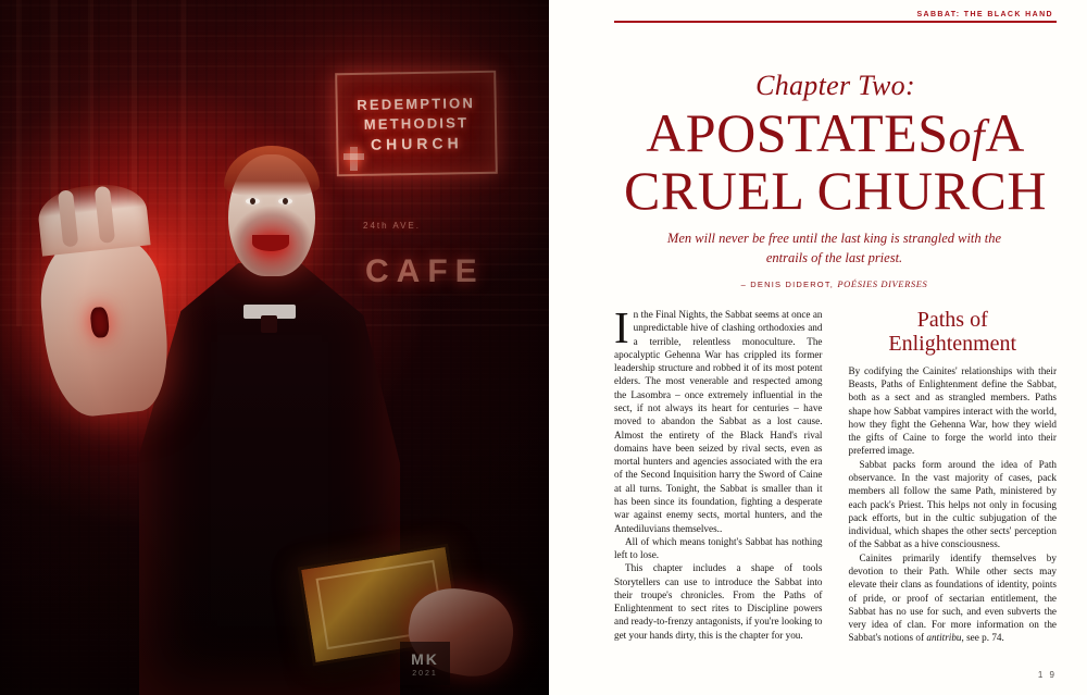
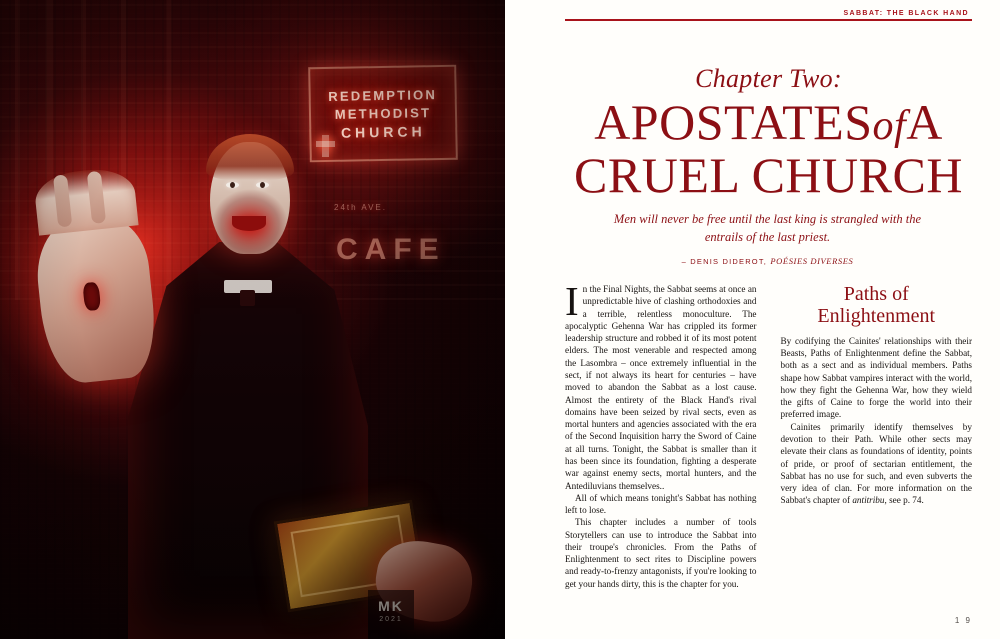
  Chapter Two:
  APOSTATESofA
  CRUEL CHURCH
  Men will never be free until the last king is strangled with the entrails of the last priest.
  – DENIS DIDEROT, POÉSIES DIVERSES
  I
  n the Final Nights, the Sabbat seems at once an unpredictable hive of clashing orthodoxies and a terrible, relentless monoculture. The apocalyptic Gehenna War has crippled its former leadership structure and robbed it of its most potent elders. The most venerable and respected among the Lasombra – once extremely influential in the sect, if not always its heart for centuries – have moved to abandon the Sabbat as a lost cause. Almost the entirety of the Black Hand's rival domains have been seized by rival sects, even as mortal hunters and agencies associated with the era of the Second Inquisition harry the Sword of Caine at all turns. Tonight, the Sabbat is smaller than it has been since its foundation, fighting a desperate war against enemy sects, mortal hunters, and the Antediluvians themselves..
  All of which means tonight's Sabbat has nothing left to lose.
- This chapter includes a shape of tools Storytellers can use to introduce the Sabbat into their troupe's chronicles. From the Paths of Enlightenment to sect rites to Discipline powers and ready-to-frenzy antagonists, if you're looking to get your hands dirty, this is the chapter for you.
+ This chapter includes a number of tools Storytellers can use to introduce the Sabbat into their troupe's chronicles. From the Paths of Enlightenment to sect rites to Discipline powers and ready-to-frenzy antagonists, if you're looking to get your hands dirty, this is the chapter for you.
  Paths of
  Enlightenment
- By codifying the Cainites' relationships with their Beasts, Paths of Enlightenment define the Sabbat, both as a sect and as strangled members. Paths shape how Sabbat vampires interact with the world, how they fight the Gehenna War, how they wield the gifts of Caine to forge the world into their preferred image.
+ By codifying the Cainites' relationships with their Beasts, Paths of Enlightenment define the Sabbat, both as a sect and as individual members. Paths shape how Sabbat vampires interact with the world, how they fight the Gehenna War, how they wield the gifts of Caine to forge the world into their preferred image.
- Sabbat packs form around the idea of Path observance. In the vast majority of cases, pack members all follow the same Path, ministered by each pack's Priest. This helps not only in focusing pack efforts, but in the cultic subjugation of the individual, which shapes the other sects' perception of the Sabbat as a hive consciousness.
- Cainites primarily identify themselves by devotion to their Path. While other sects may elevate their clans as foundations of identity, points of pride, or proof of sectarian entitlement, the Sabbat has no use for such, and even subverts the very idea of clan. For more information on the Sabbat's notions of antitribu, see p. 74.
+ Cainites primarily identify themselves by devotion to their Path. While other sects may elevate their clans as foundations of identity, points of pride, or proof of sectarian entitlement, the Sabbat has no use for such, and even subverts the very idea of clan. For more information on the Sabbat's chapter of antitribu, see p. 74.
  1 9
